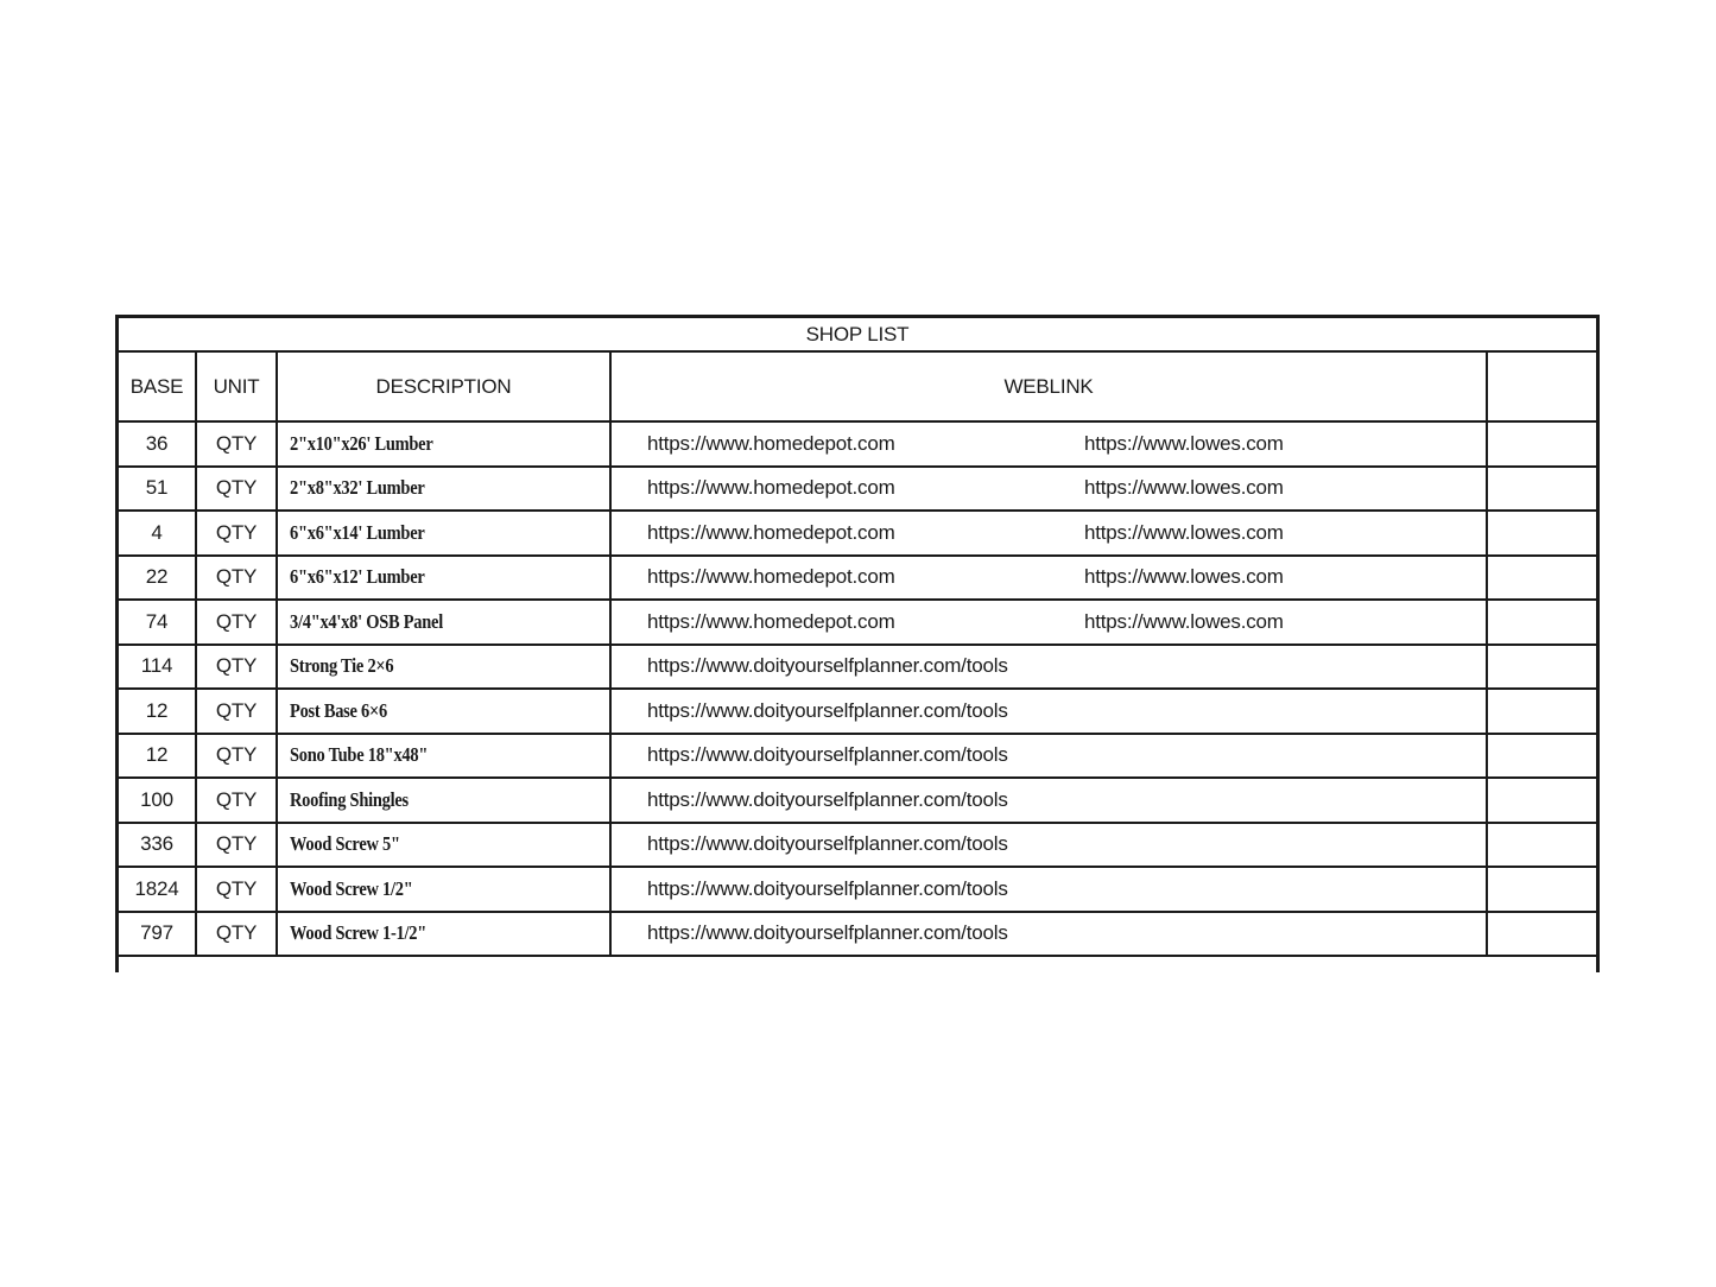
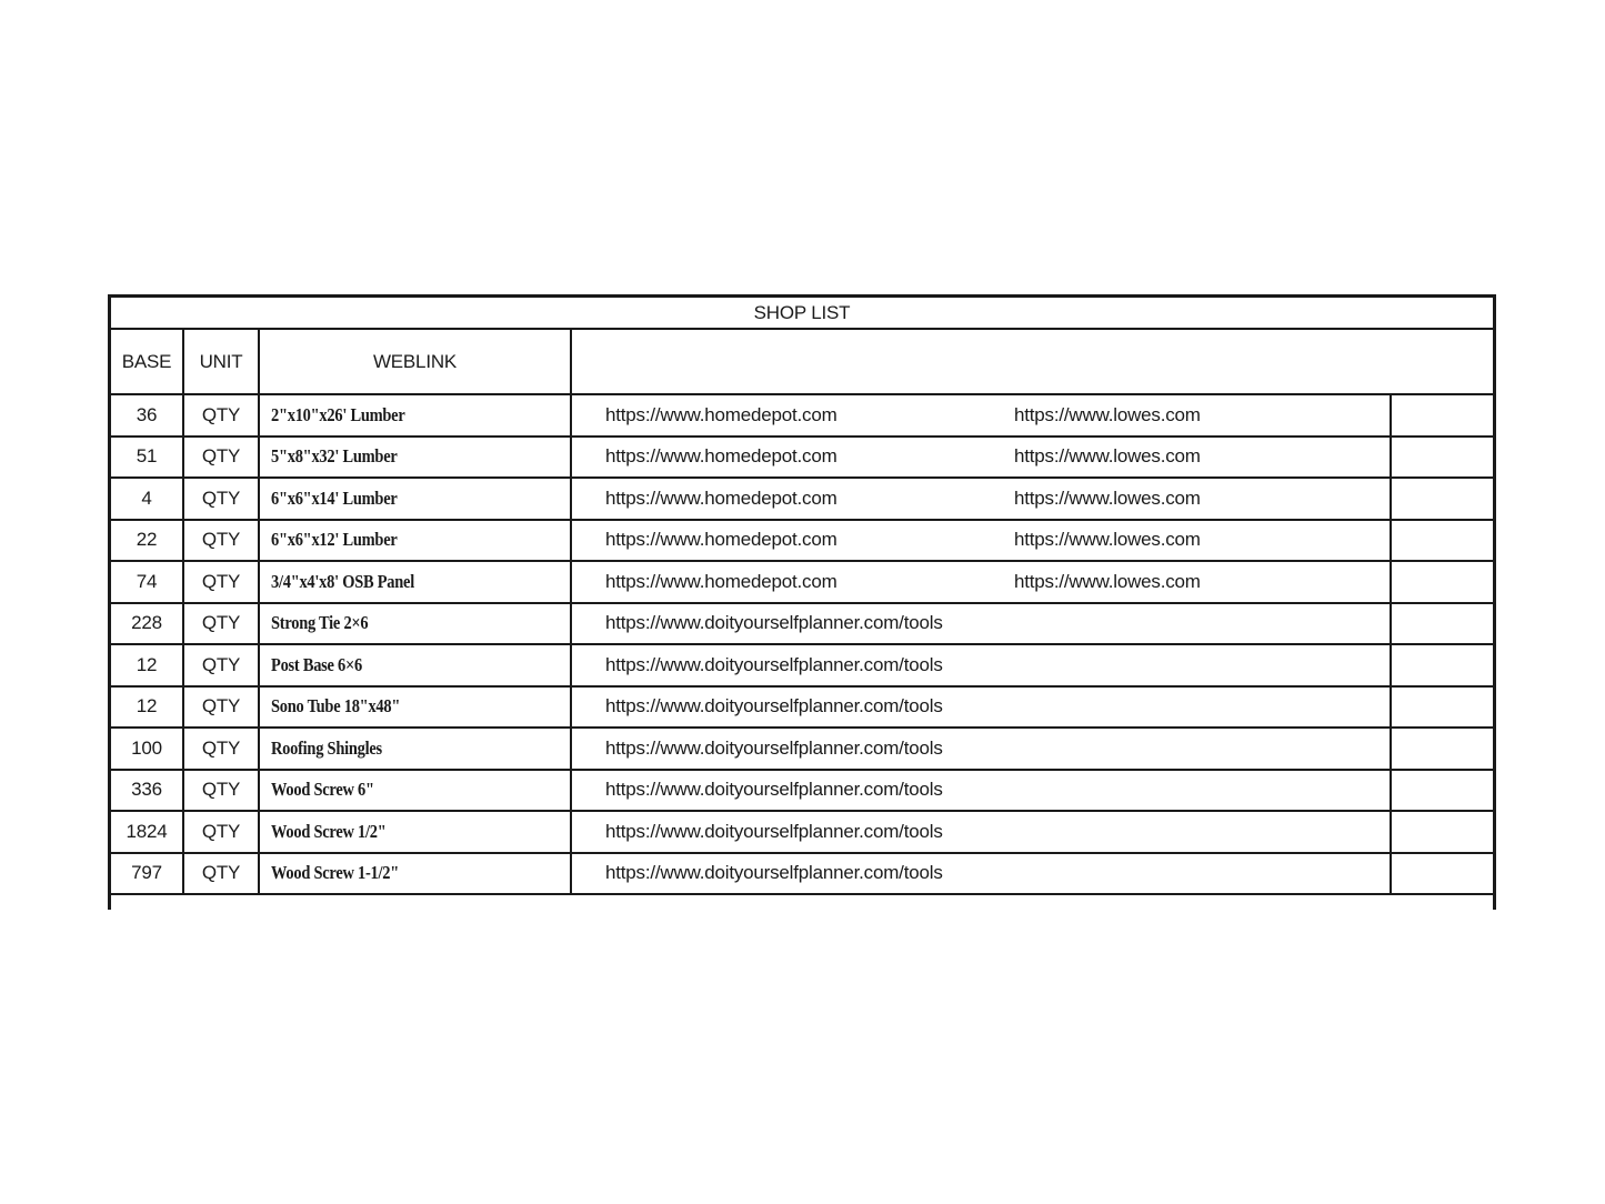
  SHOP LIST
  BASE
  UNIT
- DESCRIPTION
  WEBLINK
  36
  QTY
  2"x10"x26' Lumber
  https://www.homedepot.com
  https://www.lowes.com
  51
  QTY
- 2"x8"x32' Lumber
+ 5"x8"x32' Lumber
  https://www.homedepot.com
  https://www.lowes.com
  4
  QTY
  6"x6"x14' Lumber
  https://www.homedepot.com
  https://www.lowes.com
  22
  QTY
  6"x6"x12' Lumber
  https://www.homedepot.com
  https://www.lowes.com
  74
  QTY
  3/4"x4'x8' OSB Panel
  https://www.homedepot.com
  https://www.lowes.com
- 114
+ 228
  QTY
  Strong Tie 2×6
  https://www.doityourselfplanner.com/tools
  12
  QTY
  Post Base 6×6
  https://www.doityourselfplanner.com/tools
  12
  QTY
  Sono Tube 18"x48"
  https://www.doityourselfplanner.com/tools
  100
  QTY
  Roofing Shingles
  https://www.doityourselfplanner.com/tools
  336
  QTY
- Wood Screw 5"
+ Wood Screw 6"
  https://www.doityourselfplanner.com/tools
  1824
  QTY
  Wood Screw 1/2"
  https://www.doityourselfplanner.com/tools
  797
  QTY
  Wood Screw 1-1/2"
  https://www.doityourselfplanner.com/tools
